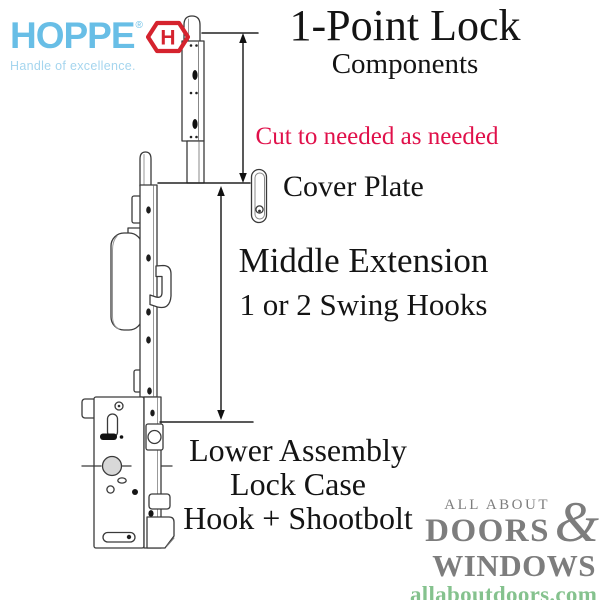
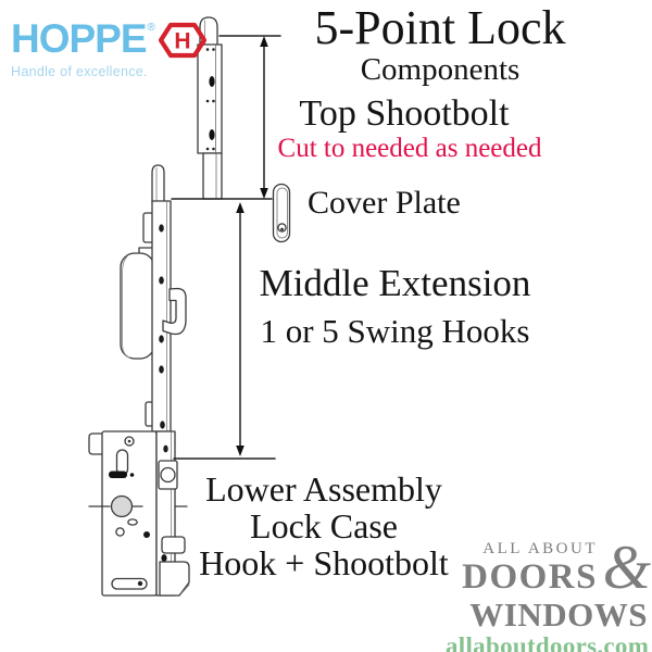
  HOPPE
  ®
  H
  Handle of excellence.
- 1-Point Lock
+ 5-Point Lock
  Components
+ Top Shootbolt
  Cut to needed as needed
  Cover Plate
  Middle Extension
- 1 or 2 Swing Hooks
+ 1 or 5 Swing Hooks
  Lower Assembly
  Lock Case
  Hook + Shootbolt
  ALL ABOUT
  DOORS
  &
  WINDOWS
  allaboutdoors.com
